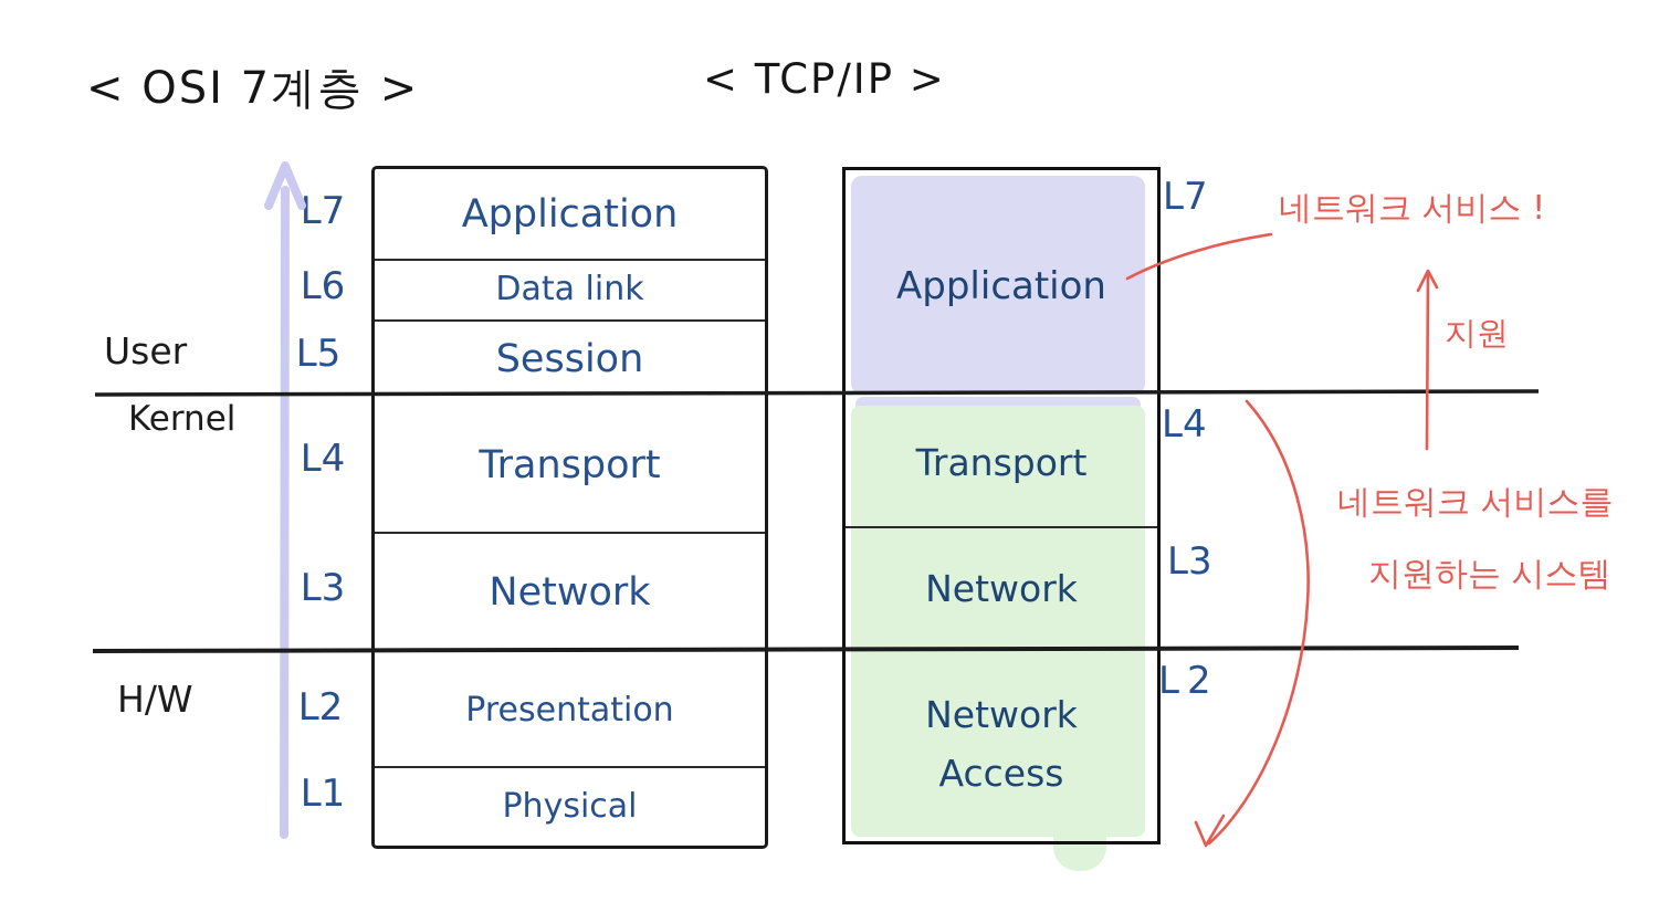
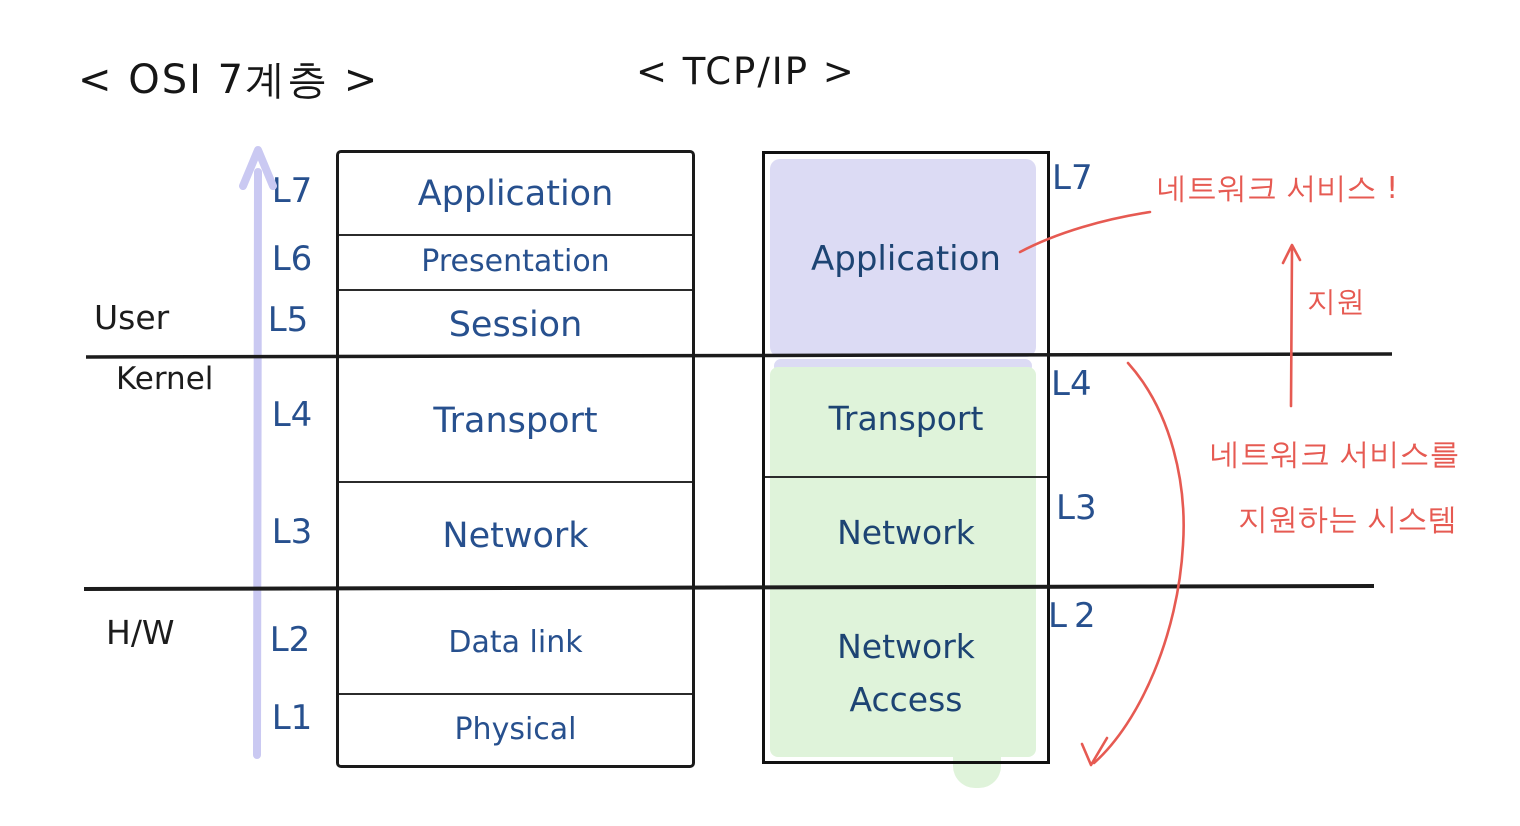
  < OSI 7계층 >
  < TCP/IP >
  User
  Kernel
  H/W
  L7
  L6
  L5
  L4
  L3
  L2
  L1
  Application
- Data link
+ Presentation
  Session
  Transport
  Network
- Presentation
+ Data link
  Physical
  Application
  Transport
  Network
  Network Access
  L7
  L4
  L3
  L2
  네트워크 서비스 !
  지원
  네트워크 서비스를
  지원하는 시스템
